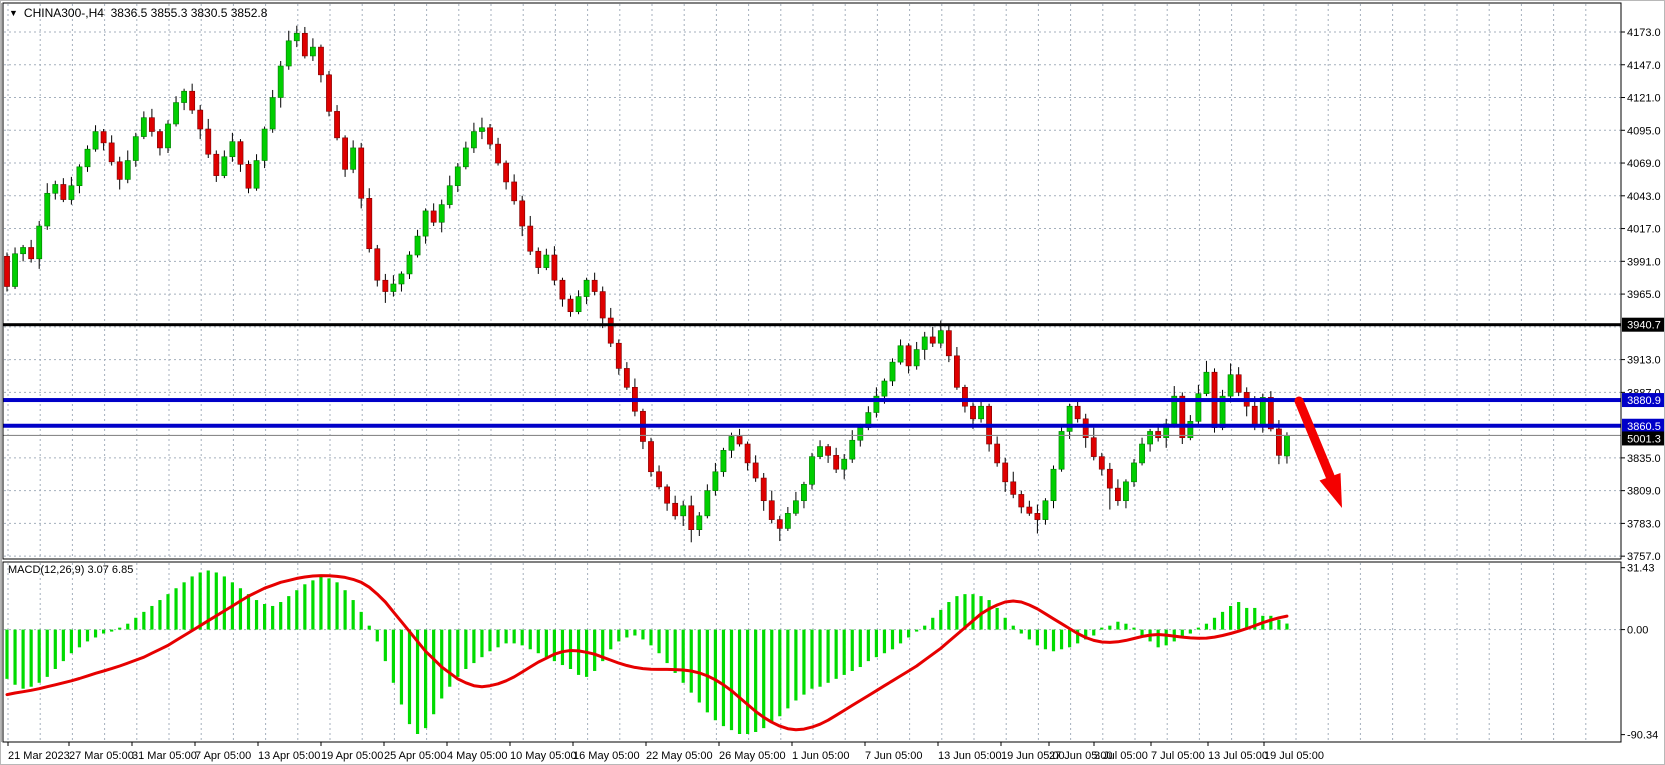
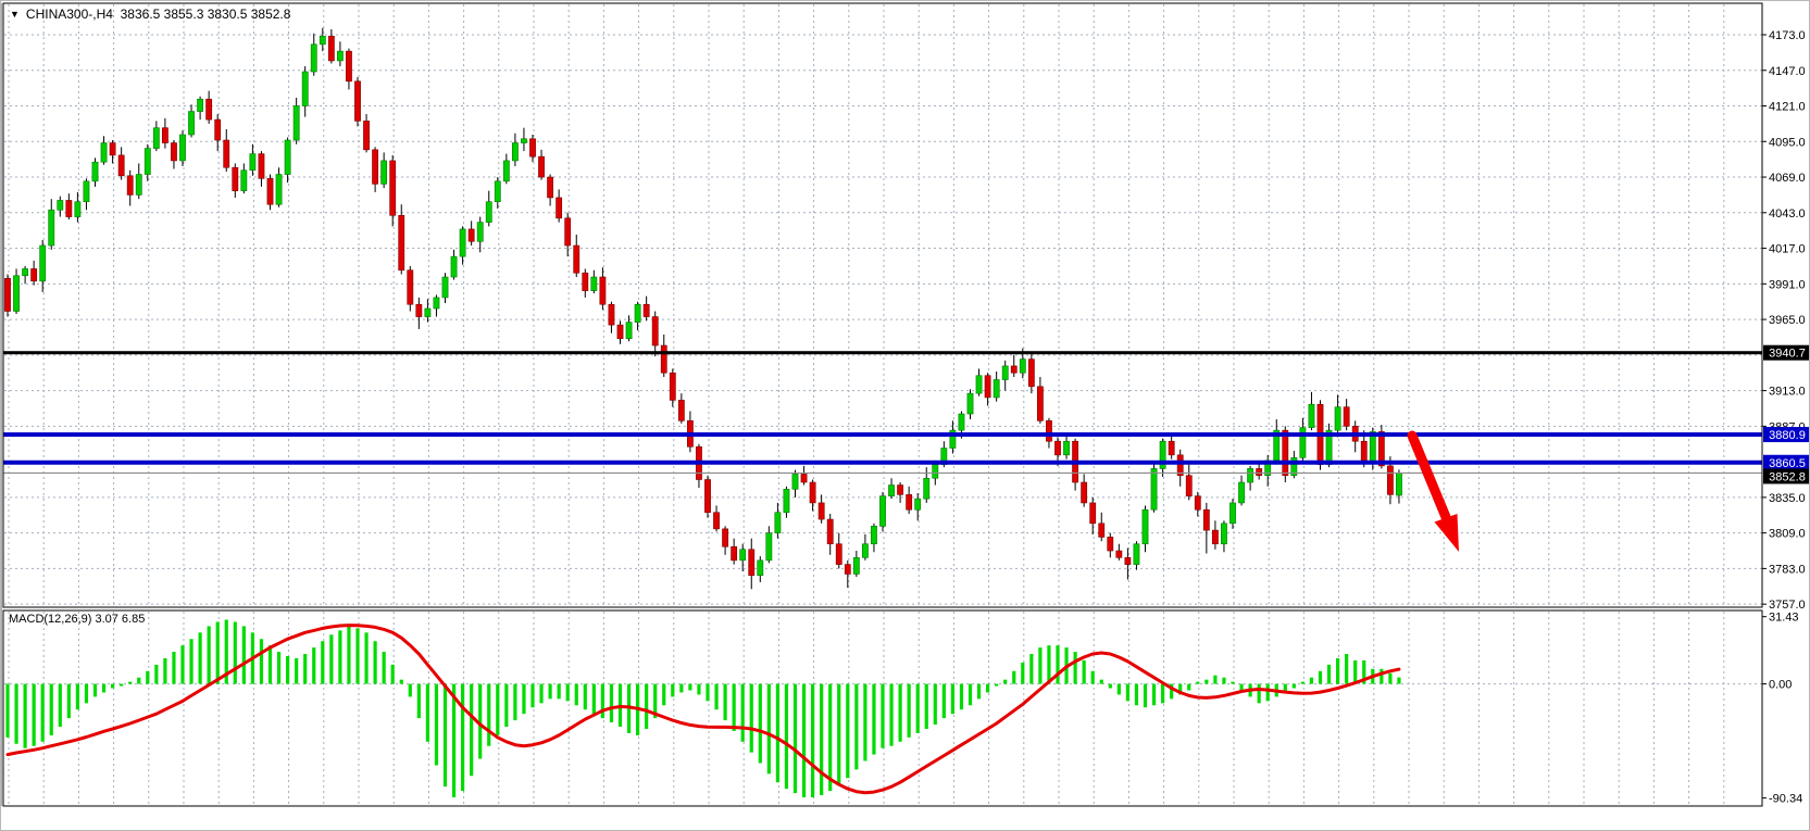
  ▼ CHINA300-,H4 3836.5 3855.3 3830.5 3852.8
  MACD(12,26,9) 3.07 6.85
  4173.0
  4147.0
  4121.0
  4095.0
  4069.0
  4043.0
  4017.0
  3991.0
  3965.0
  3913.0
  3835.0
  3809.0
  3783.0
  3757.0
  31.43
  0.00
  -90.34
  3940.7
  3880.9
  3860.5
- 5001.3
+ 3852.8
- 21 Mar 2023
- 27 Mar 05:00
- 31 Mar 05:00
- 7 Apr 05:00
- 13 Apr 05:00
- 19 Apr 05:00
- 25 Apr 05:00
- 4 May 05:00
- 10 May 05:00
- 16 May 05:00
- 22 May 05:00
- 26 May 05:00
- 1 Jun 05:00
- 7 Jun 05:00
- 13 Jun 05:00
- 19 Jun 05:00
- 27 Jun 05:00
- 3 Jul 05:00
- 7 Jul 05:00
- 13 Jul 05:00
- 19 Jul 05:00
